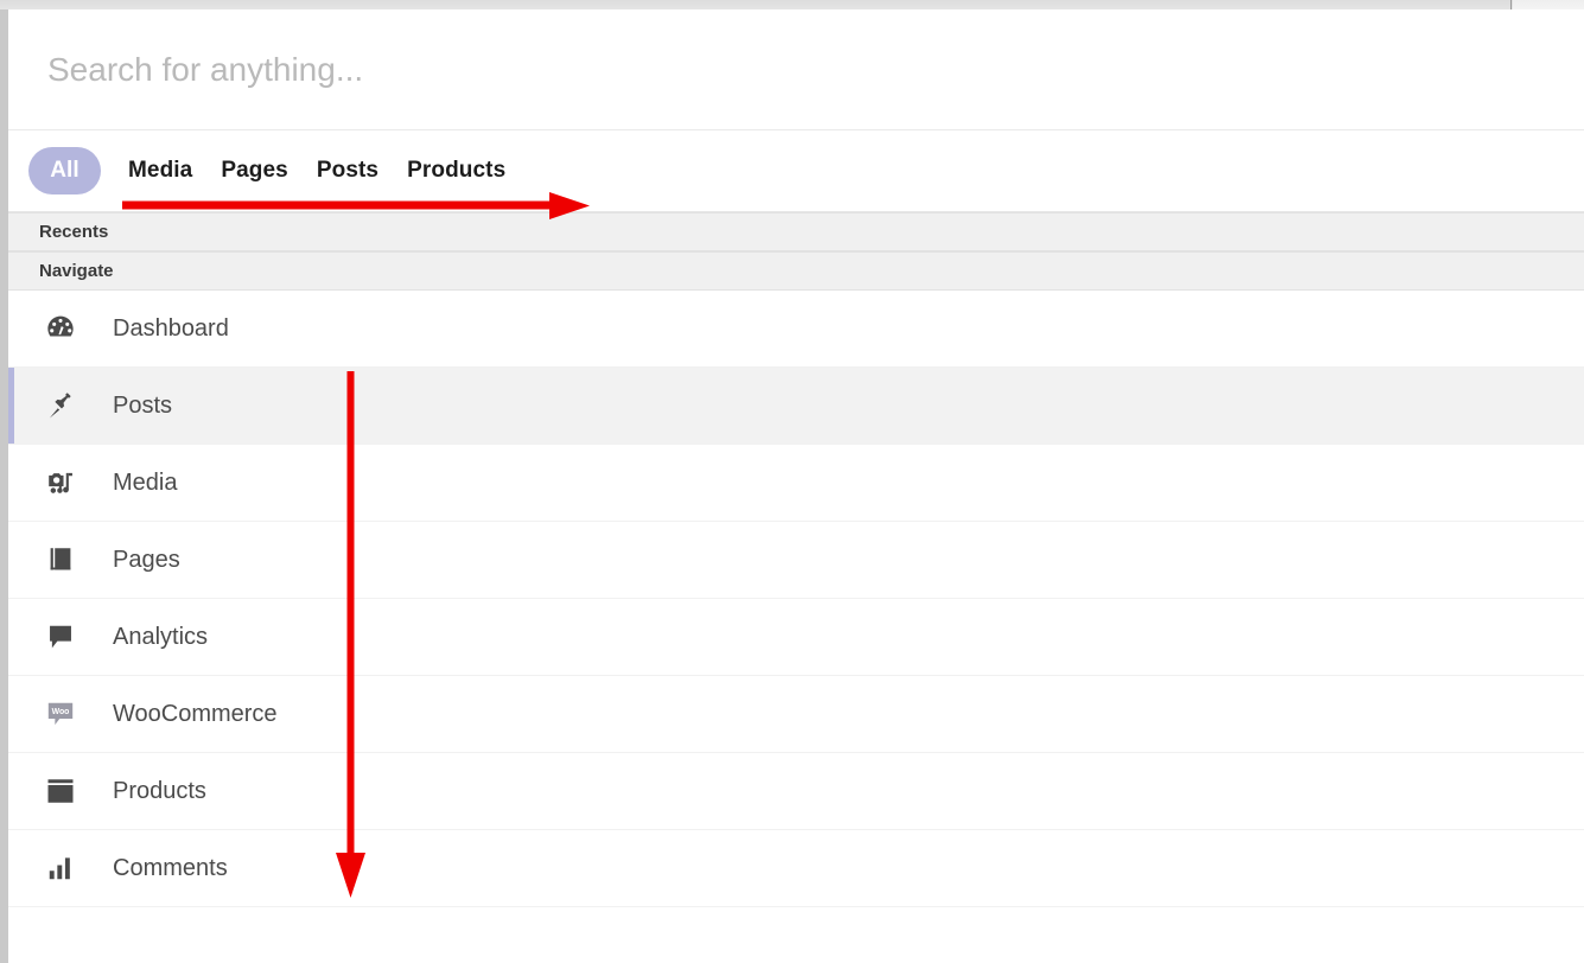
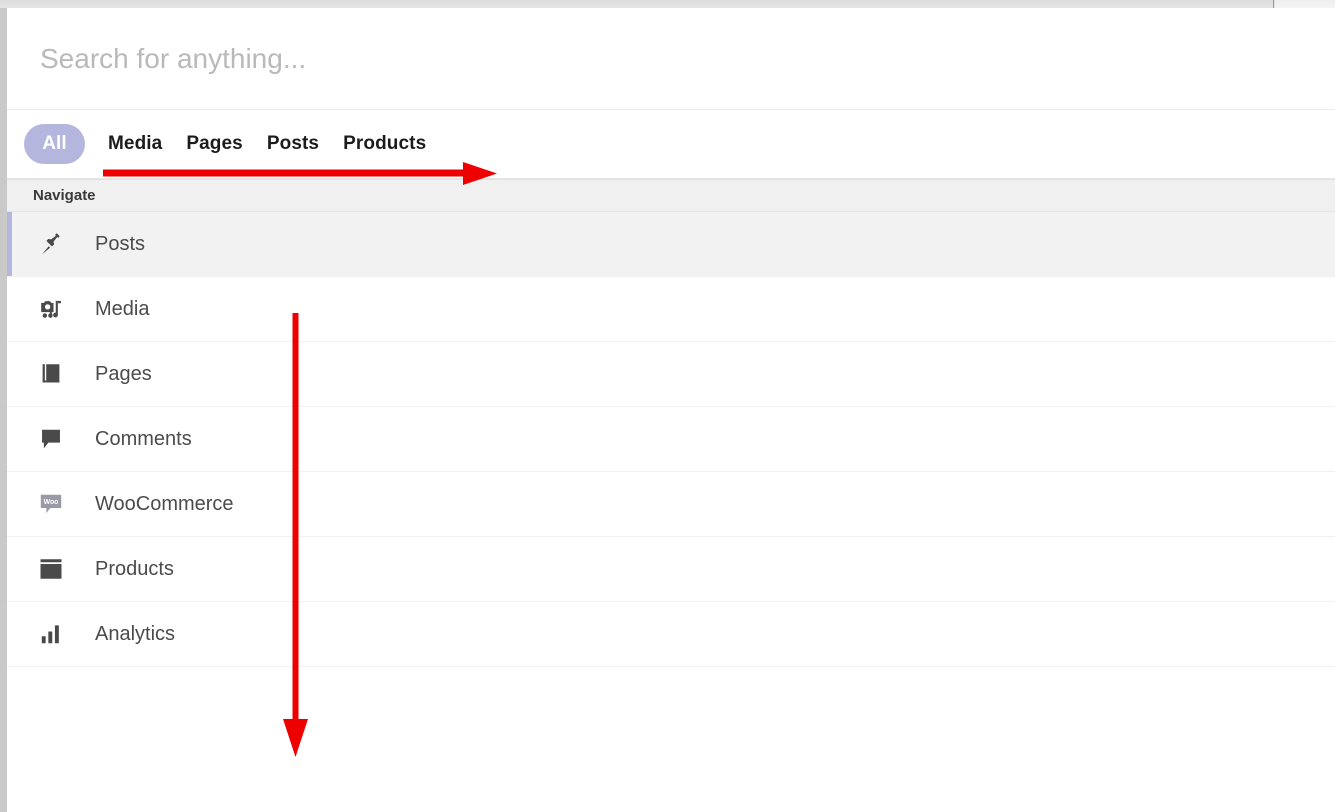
  Search for anything...
  All
  Media
  Pages
  Posts
  Products
- Recents
  Navigate
- Dashboard
  Posts
  Media
  Pages
- Analytics
+ Comments
  WooCommerce
  Products
- Comments
+ Analytics
